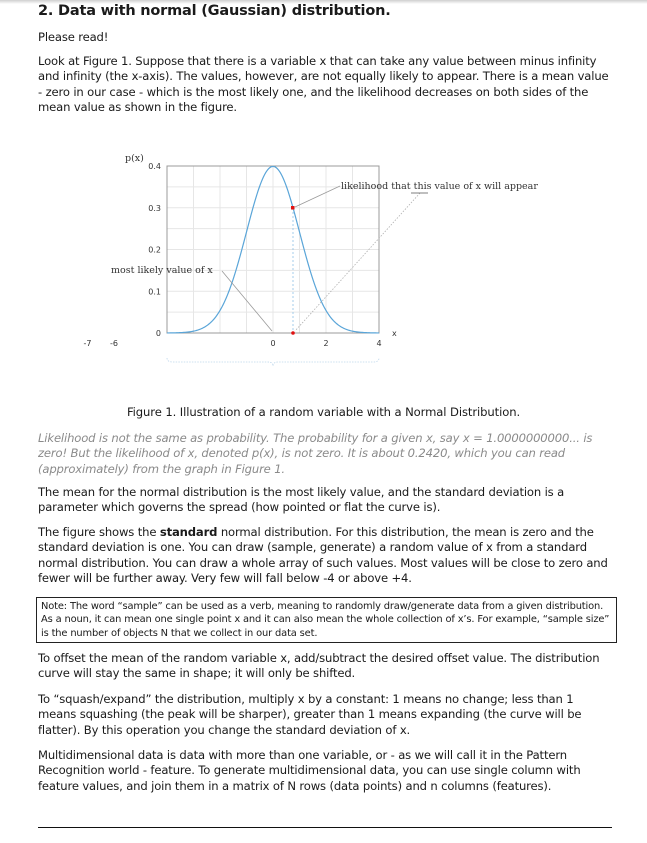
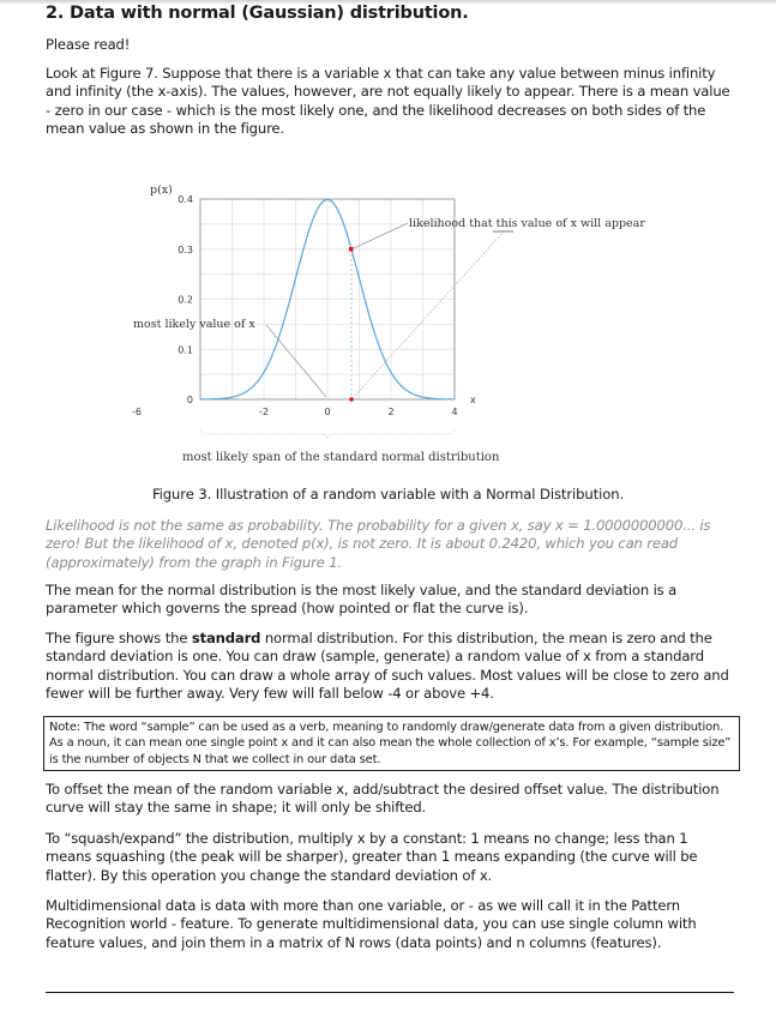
  2. Data with normal (Gaussian) distribution.
  Please read!
- Look at Figure 1. Suppose that there is a variable x that can take any value between minus infinity and infinity (the x-axis). The values, however, are not equally likely to appear. There is a mean value - zero in our case - which is the most likely one, and the likelihood decreases on both sides of the mean value as shown in the figure.
+ Look at Figure 7. Suppose that there is a variable x that can take any value between minus infinity and infinity (the x-axis). The values, however, are not equally likely to appear. There is a mean value - zero in our case - which is the most likely one, and the likelihood decreases on both sides of the mean value as shown in the figure.
  0
  0.1
  0.2
  0.3
  0.4
  -6
- -7
+ -2
  0
  2
  4
  p(x)
  x
  likelihood that this value of x will appear
  most likely value of x
+ most likely span of the standard normal distribution
- Figure 1. Illustration of a random variable with a Normal Distribution.
+ Figure 3. Illustration of a random variable with a Normal Distribution.
  Likelihood is not the same as probability. The probability for a given x, say x = 1.0000000000... is zero! But the likelihood of x, denoted p(x), is not zero. It is about 0.2420, which you can read (approximately) from the graph in Figure 1.
  The mean for the normal distribution is the most likely value, and the standard deviation is a parameter which governs the spread (how pointed or flat the curve is).
  The figure shows the standard normal distribution. For this distribution, the mean is zero and the standard deviation is one. You can draw (sample, generate) a random value of x from a standard normal distribution. You can draw a whole array of such values. Most values will be close to zero and fewer will be further away. Very few will fall below -4 or above +4.
  Note: The word “sample” can be used as a verb, meaning to randomly draw/generate data from a given distribution. As a noun, it can mean one single point x and it can also mean the whole collection of x’s. For example, “sample size” is the number of objects N that we collect in our data set.
  To offset the mean of the random variable x, add/subtract the desired offset value. The distribution curve will stay the same in shape; it will only be shifted.
  To “squash/expand” the distribution, multiply x by a constant: 1 means no change; less than 1 means squashing (the peak will be sharper), greater than 1 means expanding (the curve will be flatter). By this operation you change the standard deviation of x.
  Multidimensional data is data with more than one variable, or - as we will call it in the Pattern Recognition world - feature. To generate multidimensional data, you can use single column with feature values, and join them in a matrix of N rows (data points) and n columns (features).
